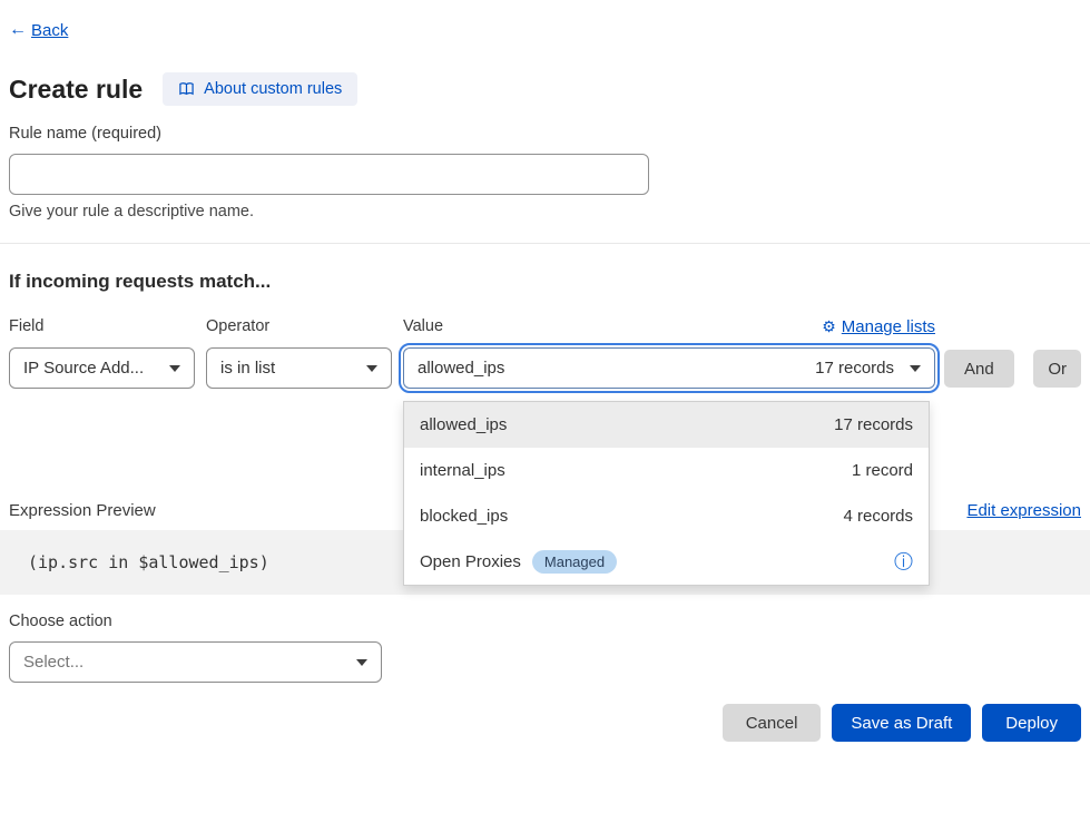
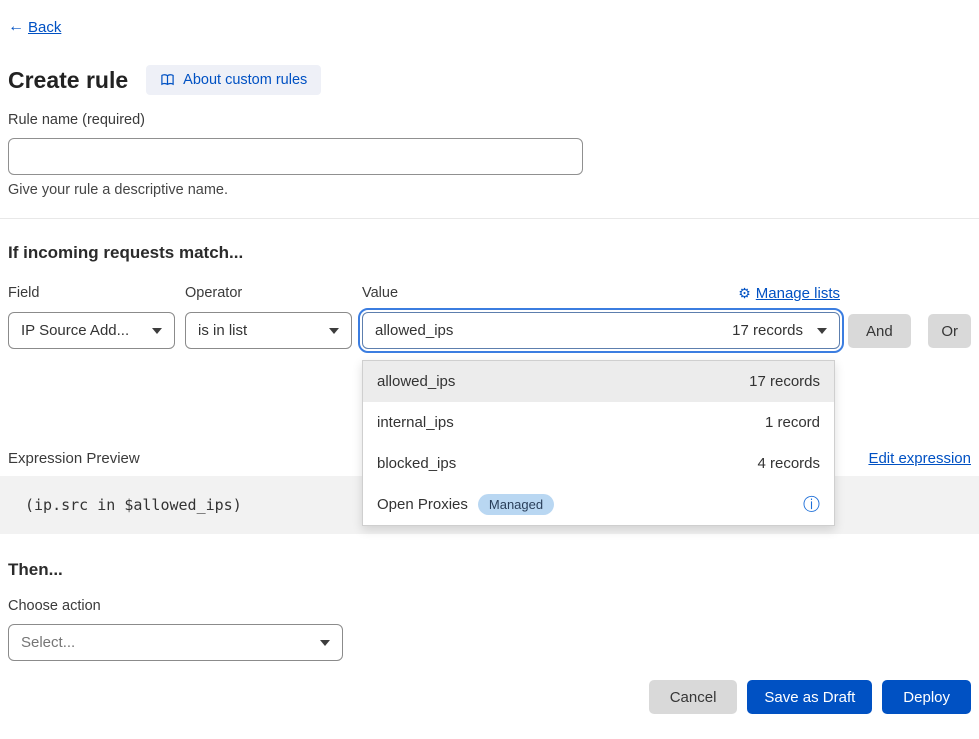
  ←
  Back
  Create rule
  About custom rules
  Rule name (required)
  Give your rule a descriptive name.
  If incoming requests match...
  Field
  IP Source Add...
  Operator
  is in list
  Value
  ⚙
  Manage lists
  allowed_ips
  17 records
  allowed_ips
  17 records
  internal_ips
  1 record
  blocked_ips
  4 records
  Open Proxies
  Managed
  ⓘ
  And
  Or
  Expression Preview
  Edit expression
  (ip.src in $allowed_ips)
+ Then...
  Choose action
  Select...
  Cancel
  Save as Draft
  Deploy
